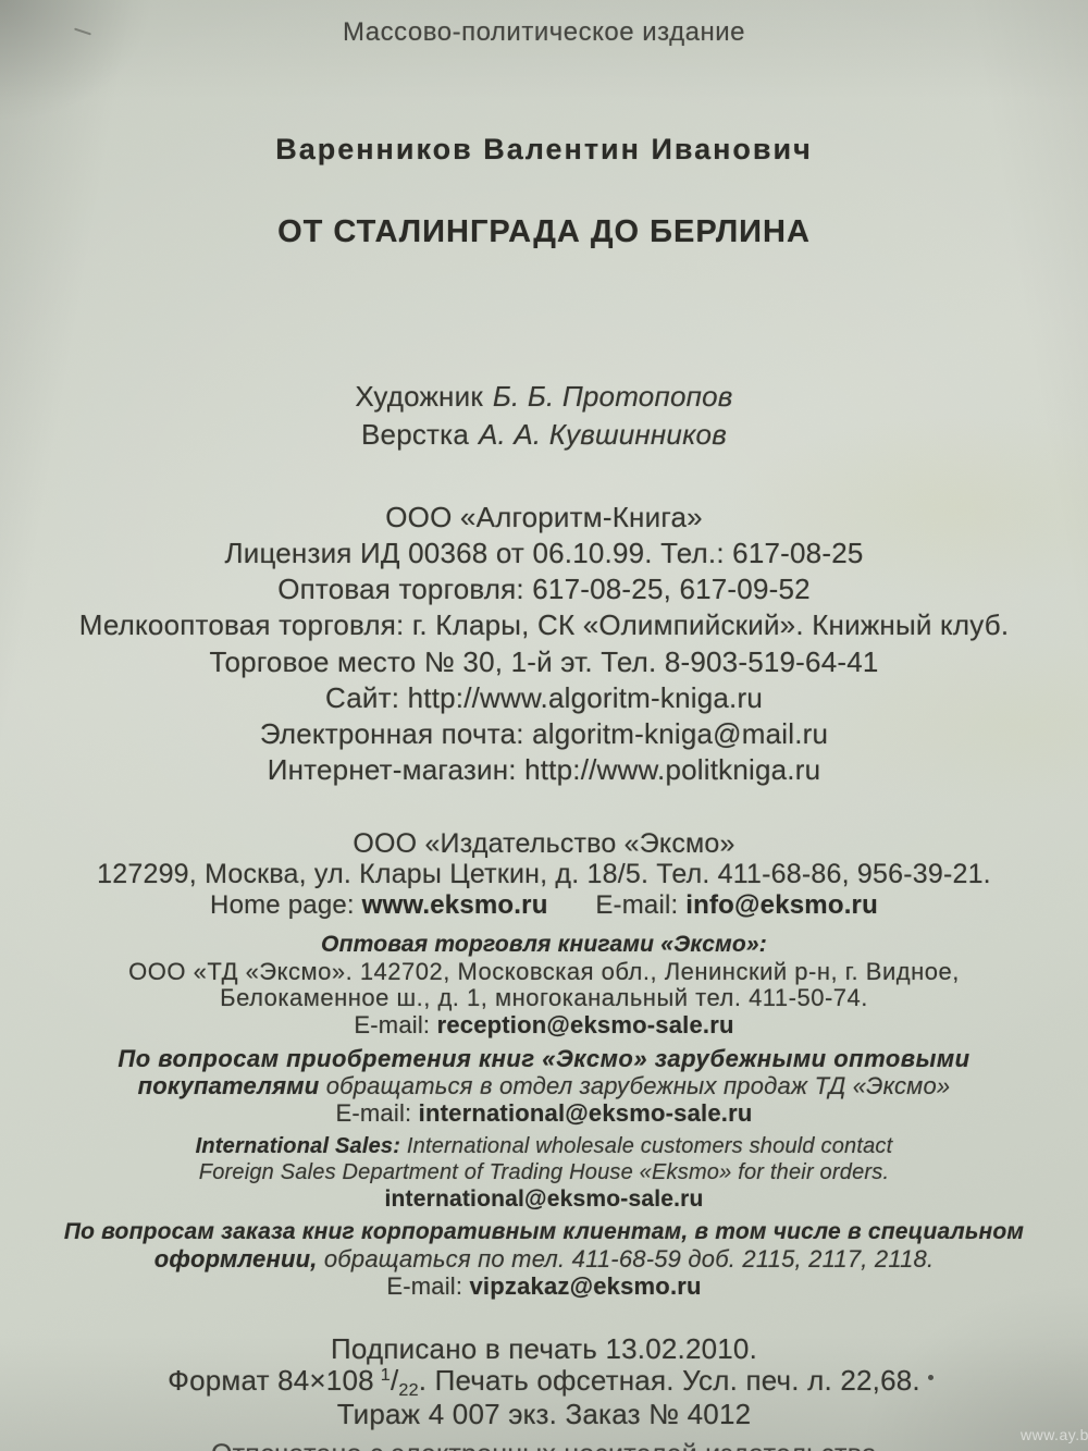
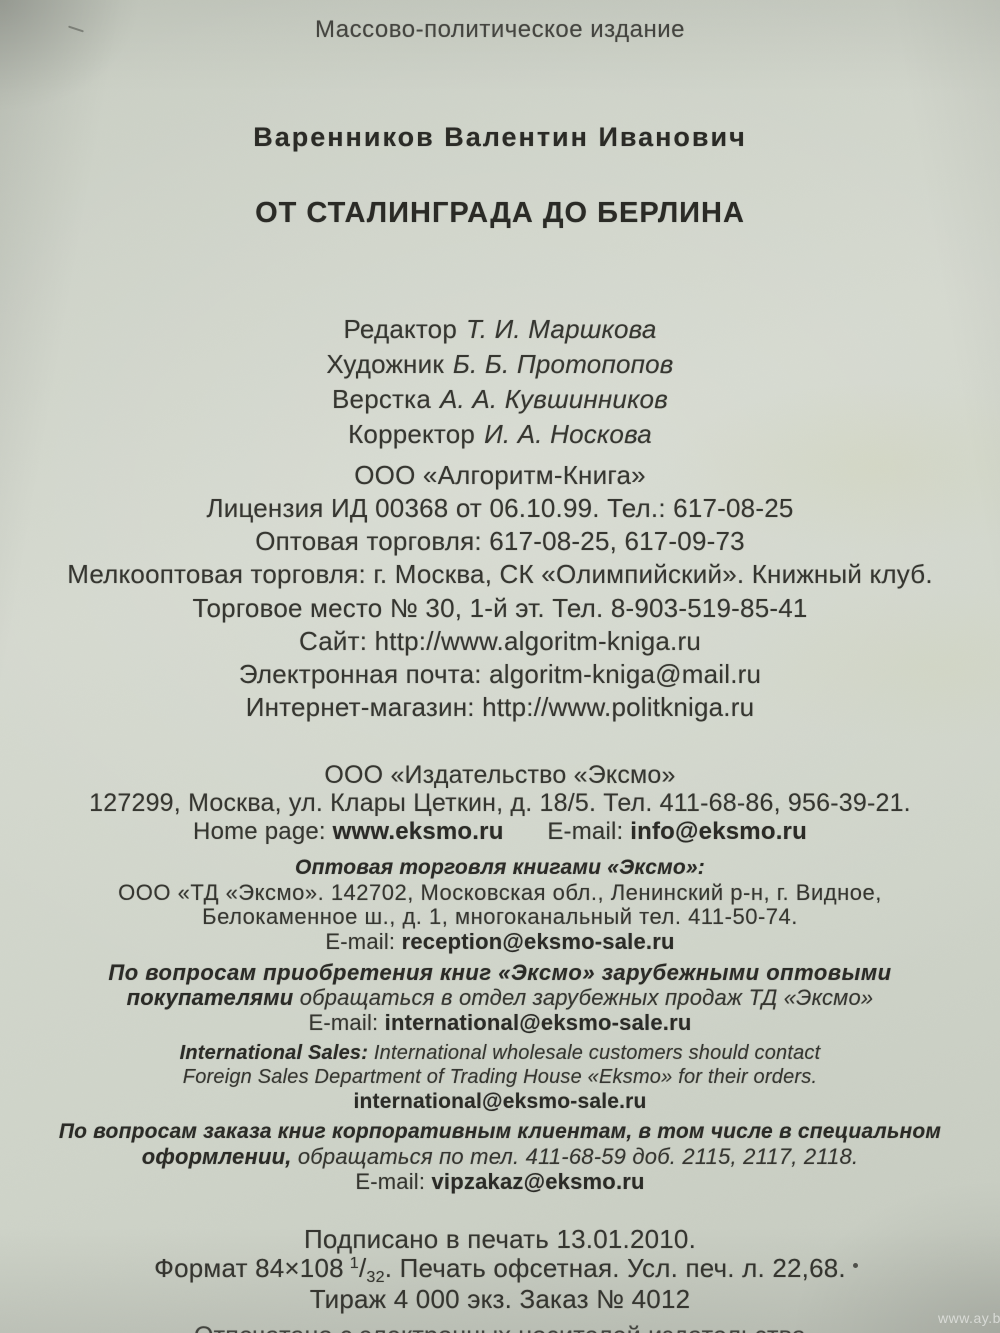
  Массово-политическое издание
  Варенников Валентин Иванович
  ОТ СТАЛИНГРАДА ДО БЕРЛИНА
+ Редактор Т. И. Маршкова
  Художник Б. Б. Протопопов
  Верстка А. А. Кувшинников
+ Корректор И. А. Носкова
  ООО «Алгоритм-Книга»
  Лицензия ИД 00368 от 06.10.99. Тел.: 617-08-25
- Оптовая торговля: 617-08-25, 617-09-52
+ Оптовая торговля: 617-08-25, 617-09-73
- Мелкооптовая торговля: г. Клары, СК «Олимпийский». Книжный клуб.
+ Мелкооптовая торговля: г. Москва, СК «Олимпийский». Книжный клуб.
- Торговое место № 30, 1-й эт. Тел. 8-903-519-64-41
+ Торговое место № 30, 1-й эт. Тел. 8-903-519-85-41
  Сайт: http://www.algoritm-kniga.ru
  Электронная почта: algoritm-kniga@mail.ru
  Интернет-магазин: http://www.politkniga.ru
  ООО «Издательство «Эксмо»
  127299, Москва, ул. Клары Цеткин, д. 18/5. Тел. 411-68-86, 956-39-21.
  Home page: www.eksmo.ru E-mail: info@eksmo.ru
  Оптовая торговля книгами «Эксмо»:
  ООО «ТД «Эксмо». 142702, Московская обл., Ленинский р-н, г. Видное,
  Белокаменное ш., д. 1, многоканальный тел. 411-50-74.
  E-mail: reception@eksmo-sale.ru
  По вопросам приобретения книг «Эксмо» зарубежными оптовыми
  покупателями обращаться в отдел зарубежных продаж ТД «Эксмо»
  E-mail: international@eksmo-sale.ru
  International Sales: International wholesale customers should contact
  Foreign Sales Department of Trading House «Eksmo» for their orders.
  international@eksmo-sale.ru
  По вопросам заказа книг корпоративным клиентам, в том числе в специальном
  оформлении, обращаться по тел. 411-68-59 доб. 2115, 2117, 2118.
  E-mail: vipzakaz@eksmo.ru
- Подписано в печать 13.02.2010.
+ Подписано в печать 13.01.2010.
- Формат 84×108 1/22. Печать офсетная. Усл. печ. л. 22,68.
+ Формат 84×108 1/32. Печать офсетная. Усл. печ. л. 22,68.
- Тираж 4 007 экз. Заказ № 4012
+ Тираж 4 000 экз. Заказ № 4012
  www.ay.b
